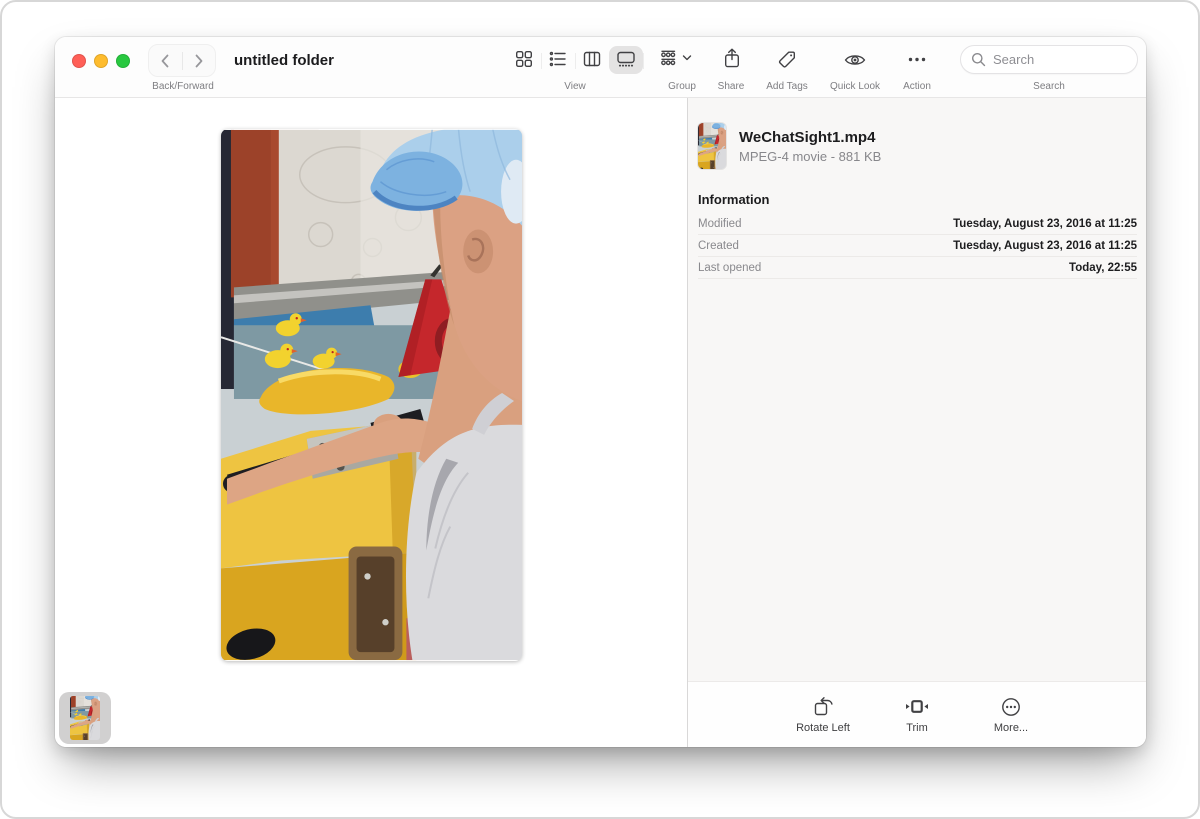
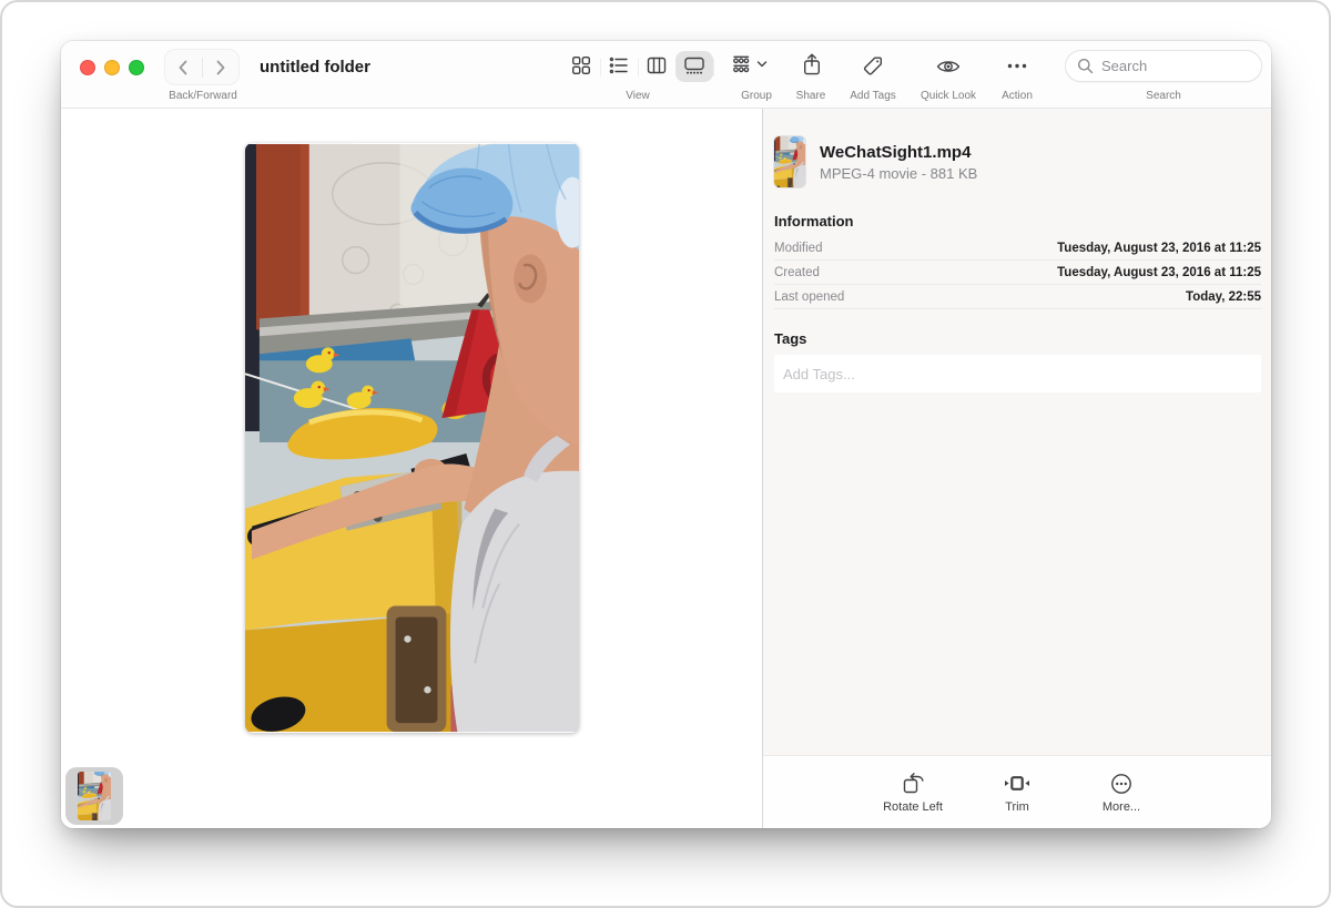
  Back/Forward
  untitled folder
  View
  Group
  Share
  Add Tags
  Quick Look
  Action
  Search
  Search
  WeChatSight1.mp4
  MPEG-4 movie - 881 KB
  Information
  Modified
  Tuesday, August 23, 2016 at 11:25
  Created
  Tuesday, August 23, 2016 at 11:25
  Last opened
  Today, 22:55
+ Tags
+ Add Tags...
  Rotate Left
  Trim
  More...
